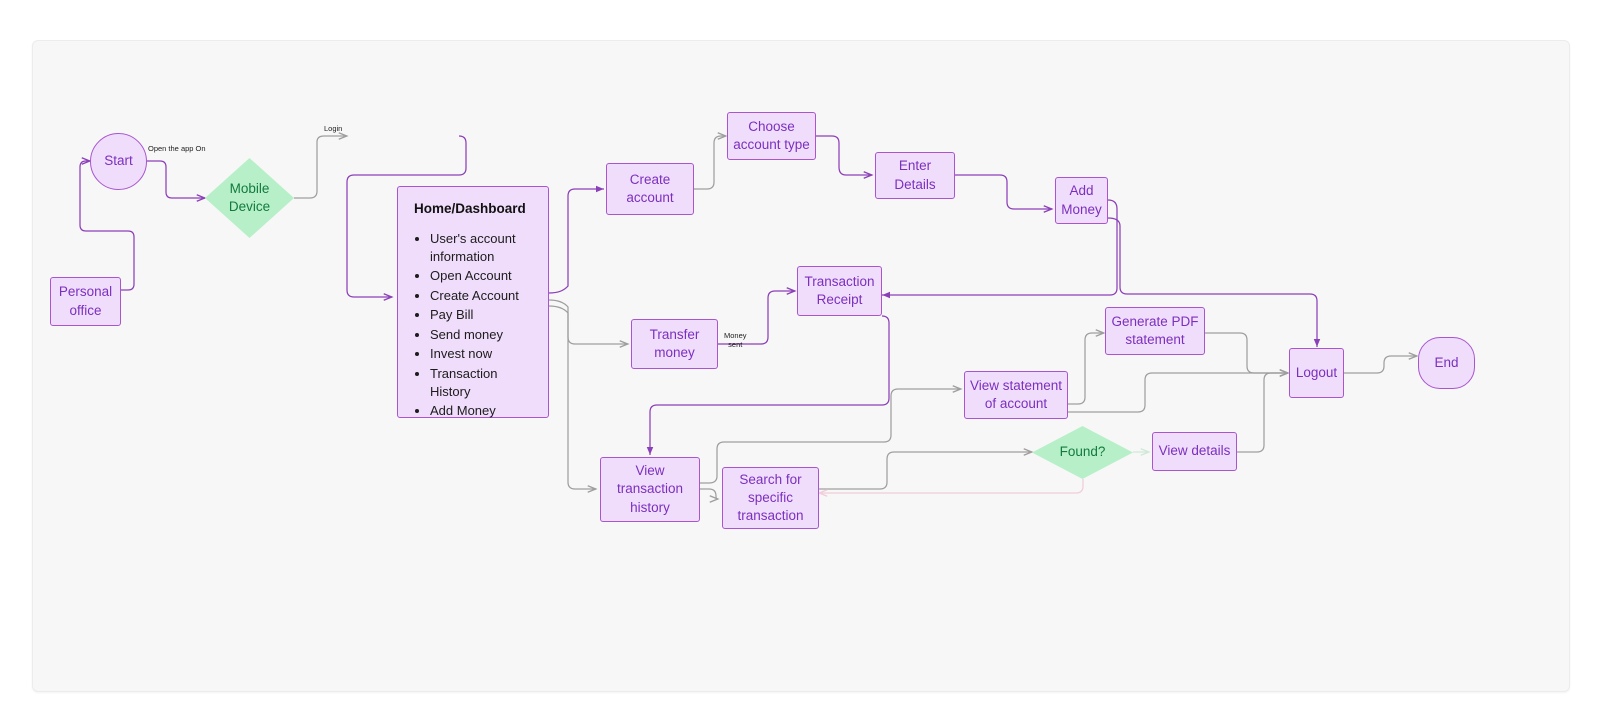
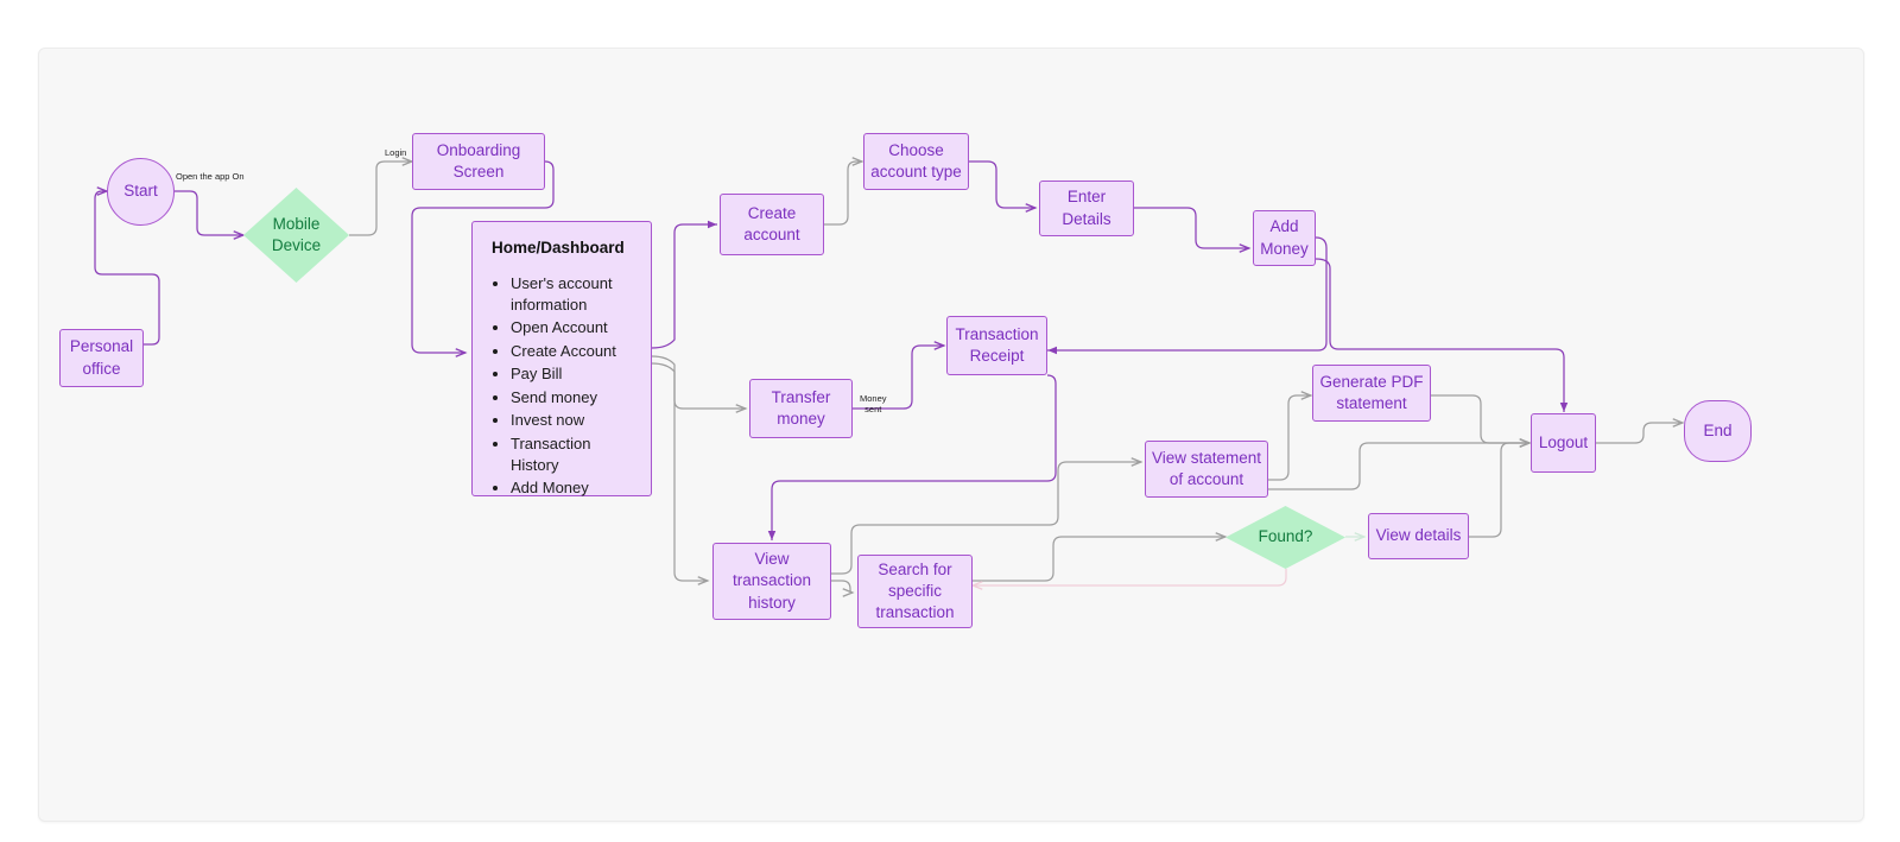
  Start
  Personal
  office
  Mobile
  Device
+ Onboarding
+ Screen
  Home/Dashboard
  User's account information
  Open Account
  Create Account
  Pay Bill
  Send money
  Invest now
  Transaction History
  Add Money
  Create
  account
  Choose
  account type
  Enter
  Details
  Add
  Money
  Transfer
  money
  Transaction
  Receipt
  View
  transaction
  history
  Search for
  specific
  transaction
  Found?
  View details
  View statement
  of account
  Generate PDF
  statement
  Logout
  End
  Open the app On
  Login
  Money
  sent
